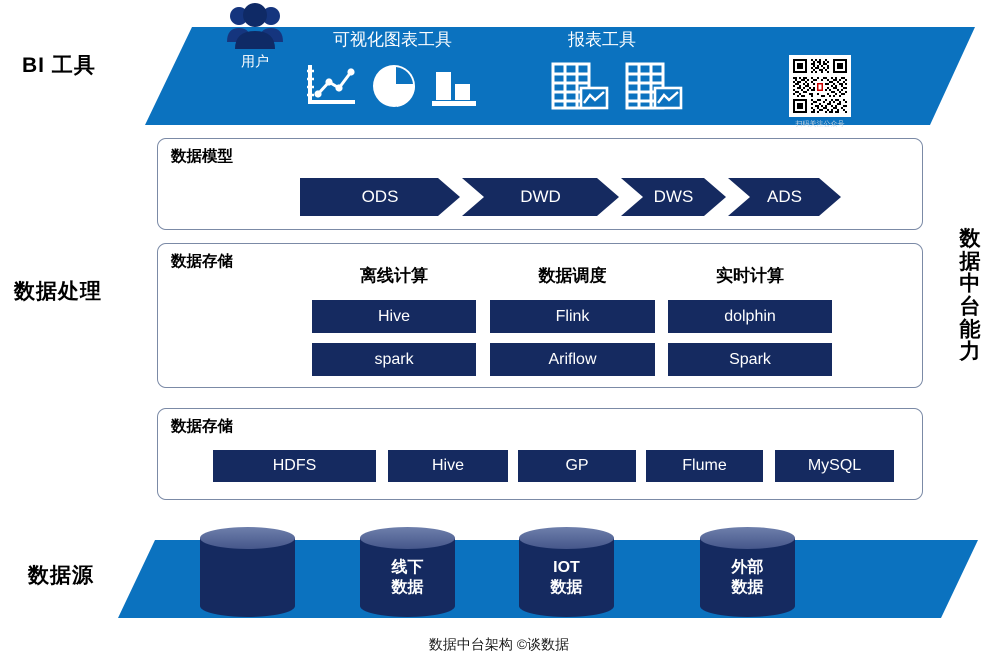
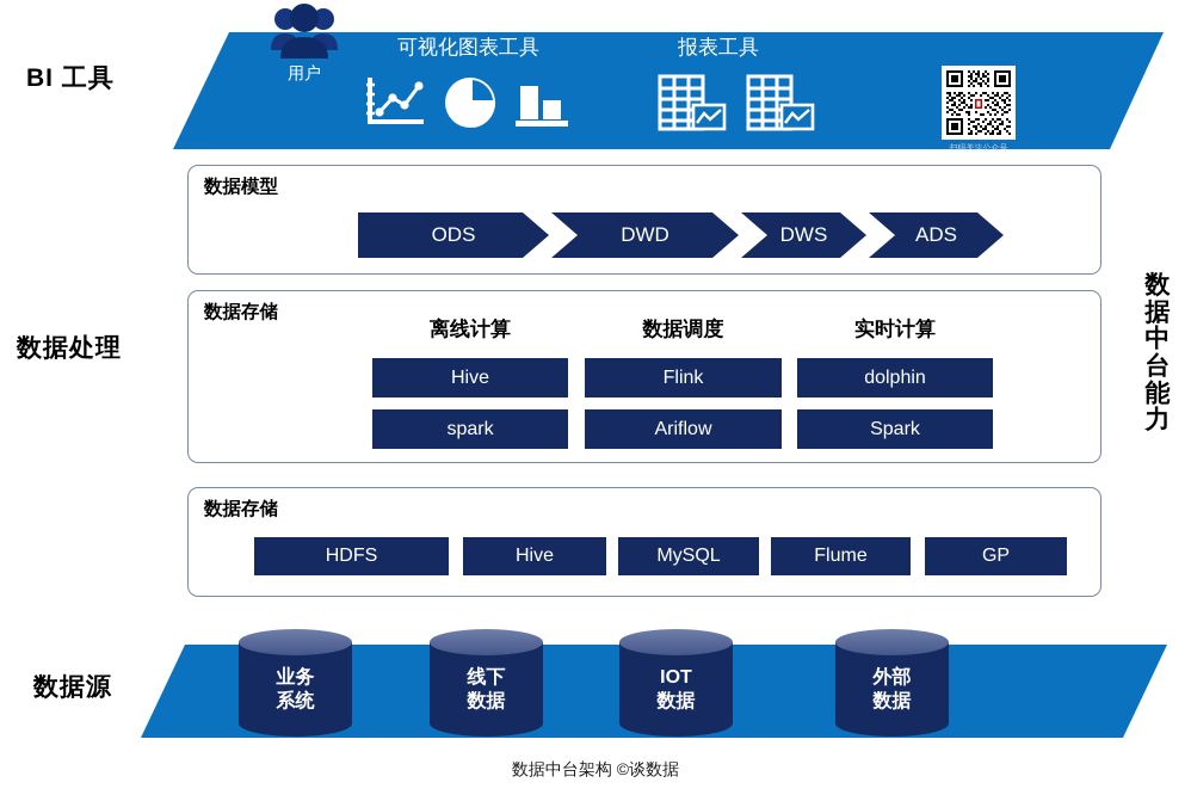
  BI 工具
  数据处理
  数据源
  数
  据
  中
  台
  能
  力
  用户
  可视化图表工具
  报表工具
  数据模型
  ODS
  DWD
  DWS
  ADS
  数据存储
  离线计算
  数据调度
  实时计算
  Hive
  spark
  Flink
  Ariflow
  dolphin
  Spark
  数据存储
  HDFS
  Hive
- GP
+ MySQL
  Flume
- MySQL
+ GP
+ 业务
+ 系统
  线下
  数据
  IOT
  数据
  外部
  数据
  数据中台架构 ©谈数据
